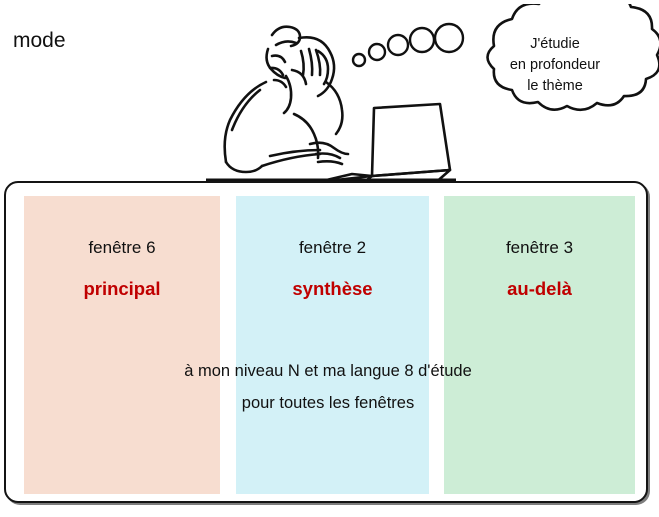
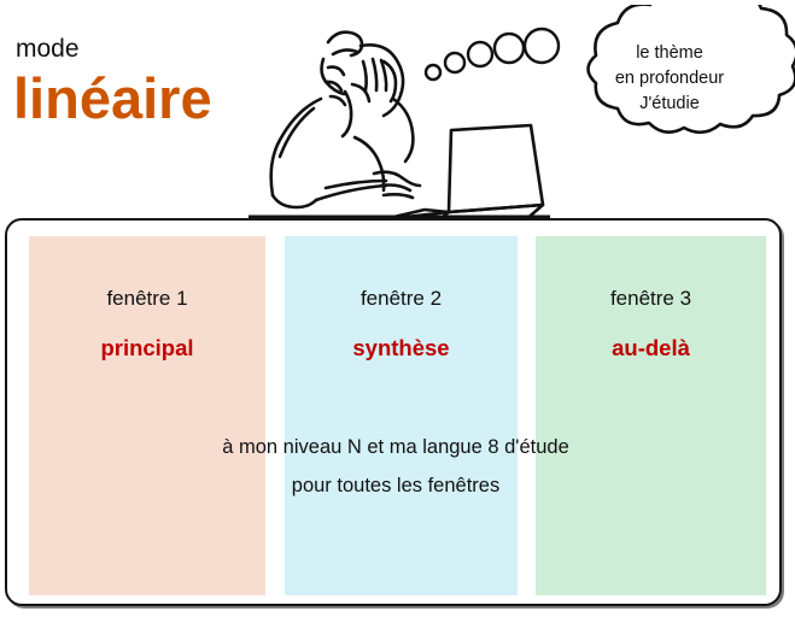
  mode
+ linéaire
- J'étudie
+ le thème
  en profondeur
- le thème
+ J'étudie
- fenêtre 6
+ fenêtre 1
  principal
  fenêtre 2
  synthèse
  fenêtre 3
  au-delà
  à mon niveau N et ma langue 8 d'étude
  pour toutes les fenêtres
